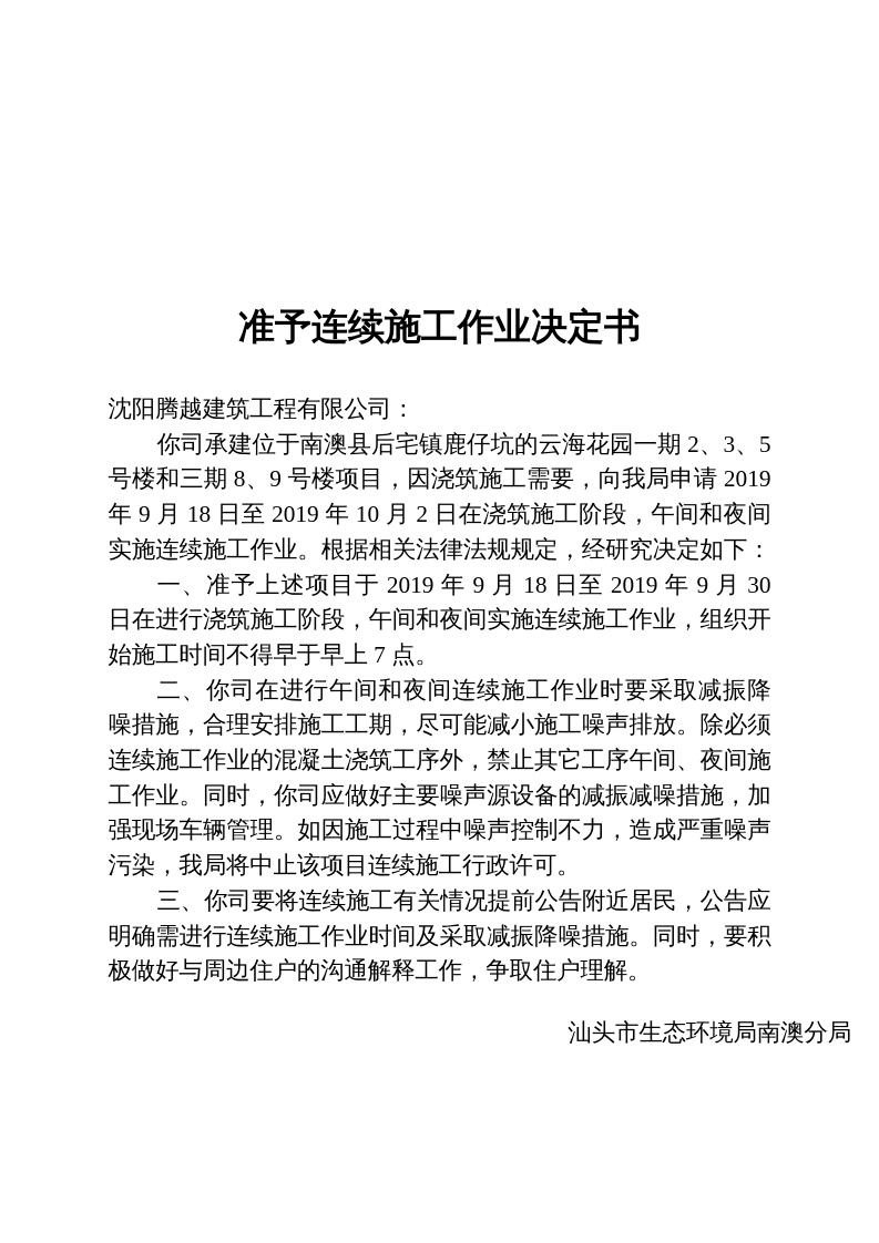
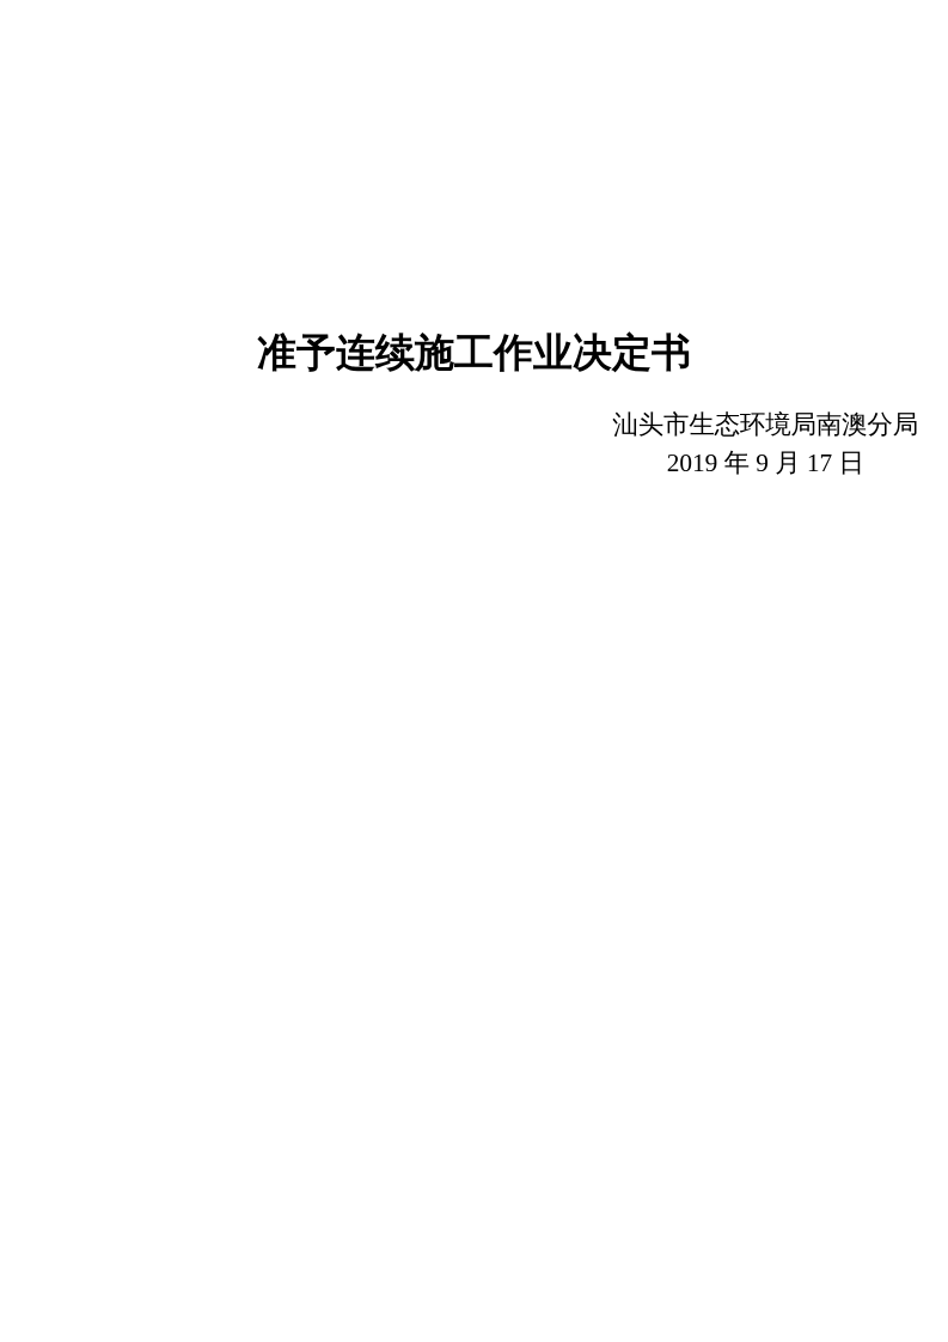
  准予连续施工作业决定书
- 沈阳腾越建筑工程有限公司：
- 你司承建位于南澳县后宅镇鹿仔坑的云海花园一期 2、3、5
- 号楼和三期 8、9 号楼项目，因浇筑施工需要，向我局申请 2019
- 年 9 月 18 日至 2019 年 10 月 2 日在浇筑施工阶段，午间和夜间
- 实施连续施工作业。根据相关法律法规规定，经研究决定如下：
- 一、准予上述项目于 2019 年 9 月 18 日至 2019 年 9 月 30
- 日在进行浇筑施工阶段，午间和夜间实施连续施工作业，组织开
- 始施工时间不得早于早上 7 点。
- 二、你司在进行午间和夜间连续施工作业时要采取减振降
- 噪措施，合理安排施工工期，尽可能减小施工噪声排放。除必须
- 连续施工作业的混凝土浇筑工序外，禁止其它工序午间、夜间施
- 工作业。同时，你司应做好主要噪声源设备的减振减噪措施，加
- 强现场车辆管理。如因施工过程中噪声控制不力，造成严重噪声
- 污染，我局将中止该项目连续施工行政许可。
- 三、你司要将连续施工有关情况提前公告附近居民，公告应
- 明确需进行连续施工作业时间及采取减振降噪措施。同时，要积
- 极做好与周边住户的沟通解释工作，争取住户理解。
  汕头市生态环境局南澳分局
+ 2019 年 9 月 17 日
